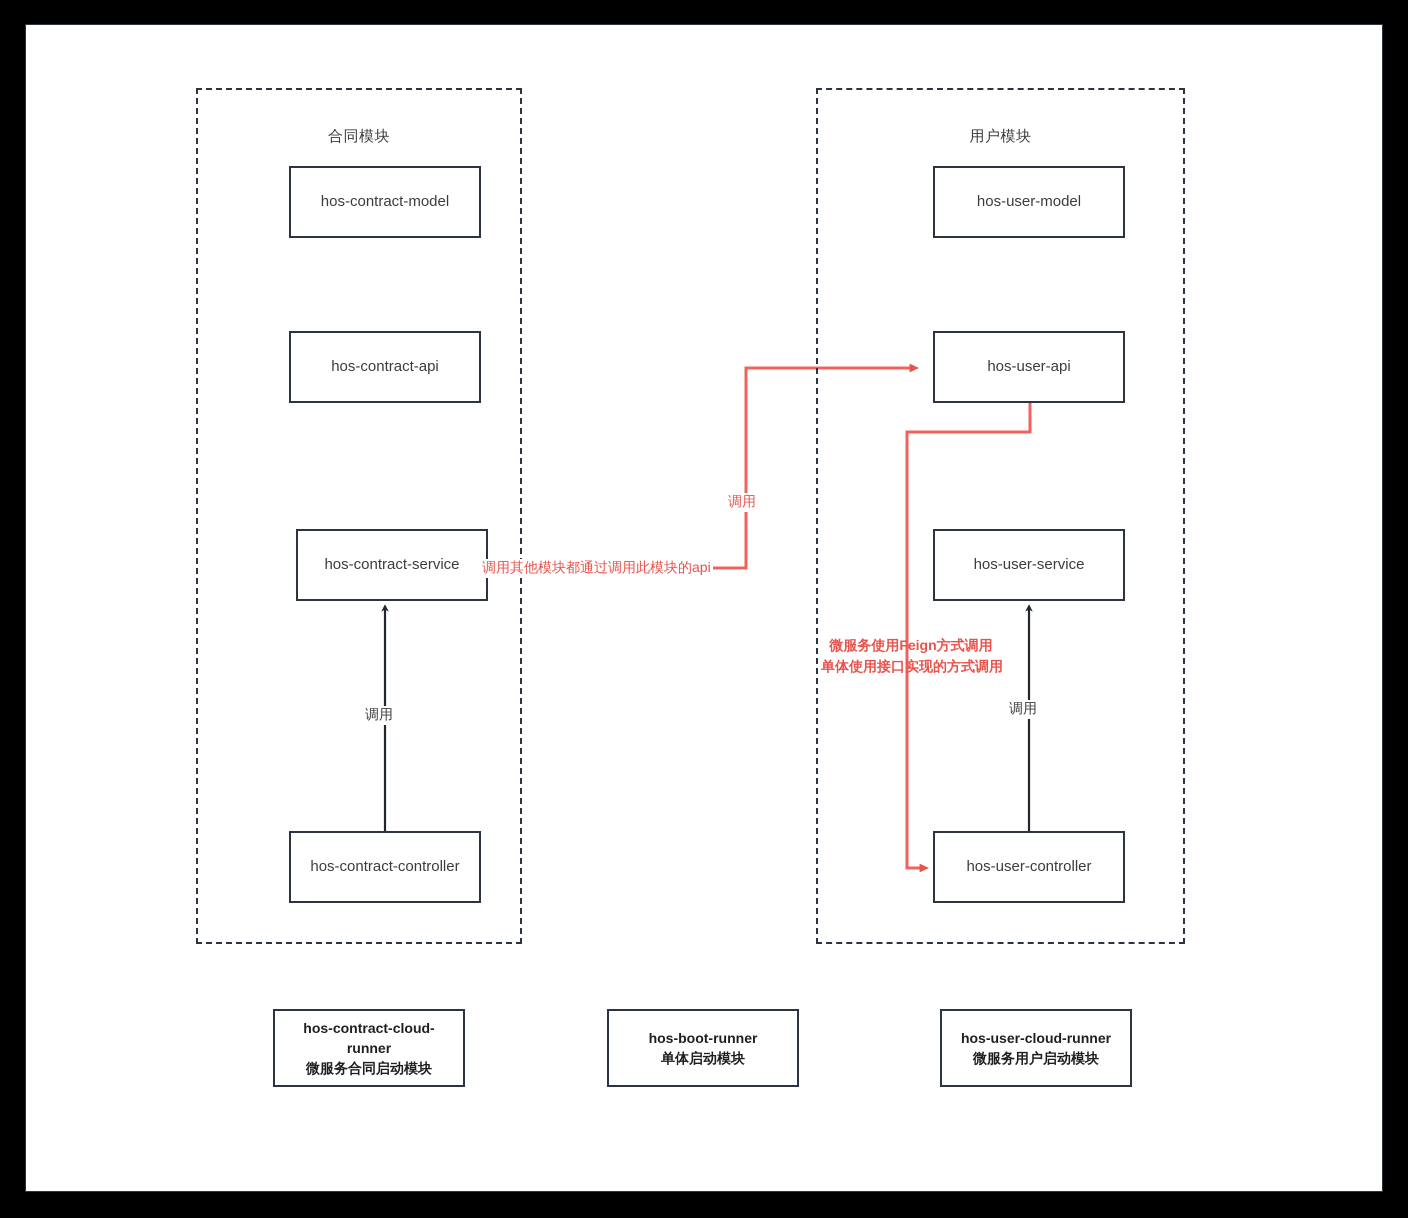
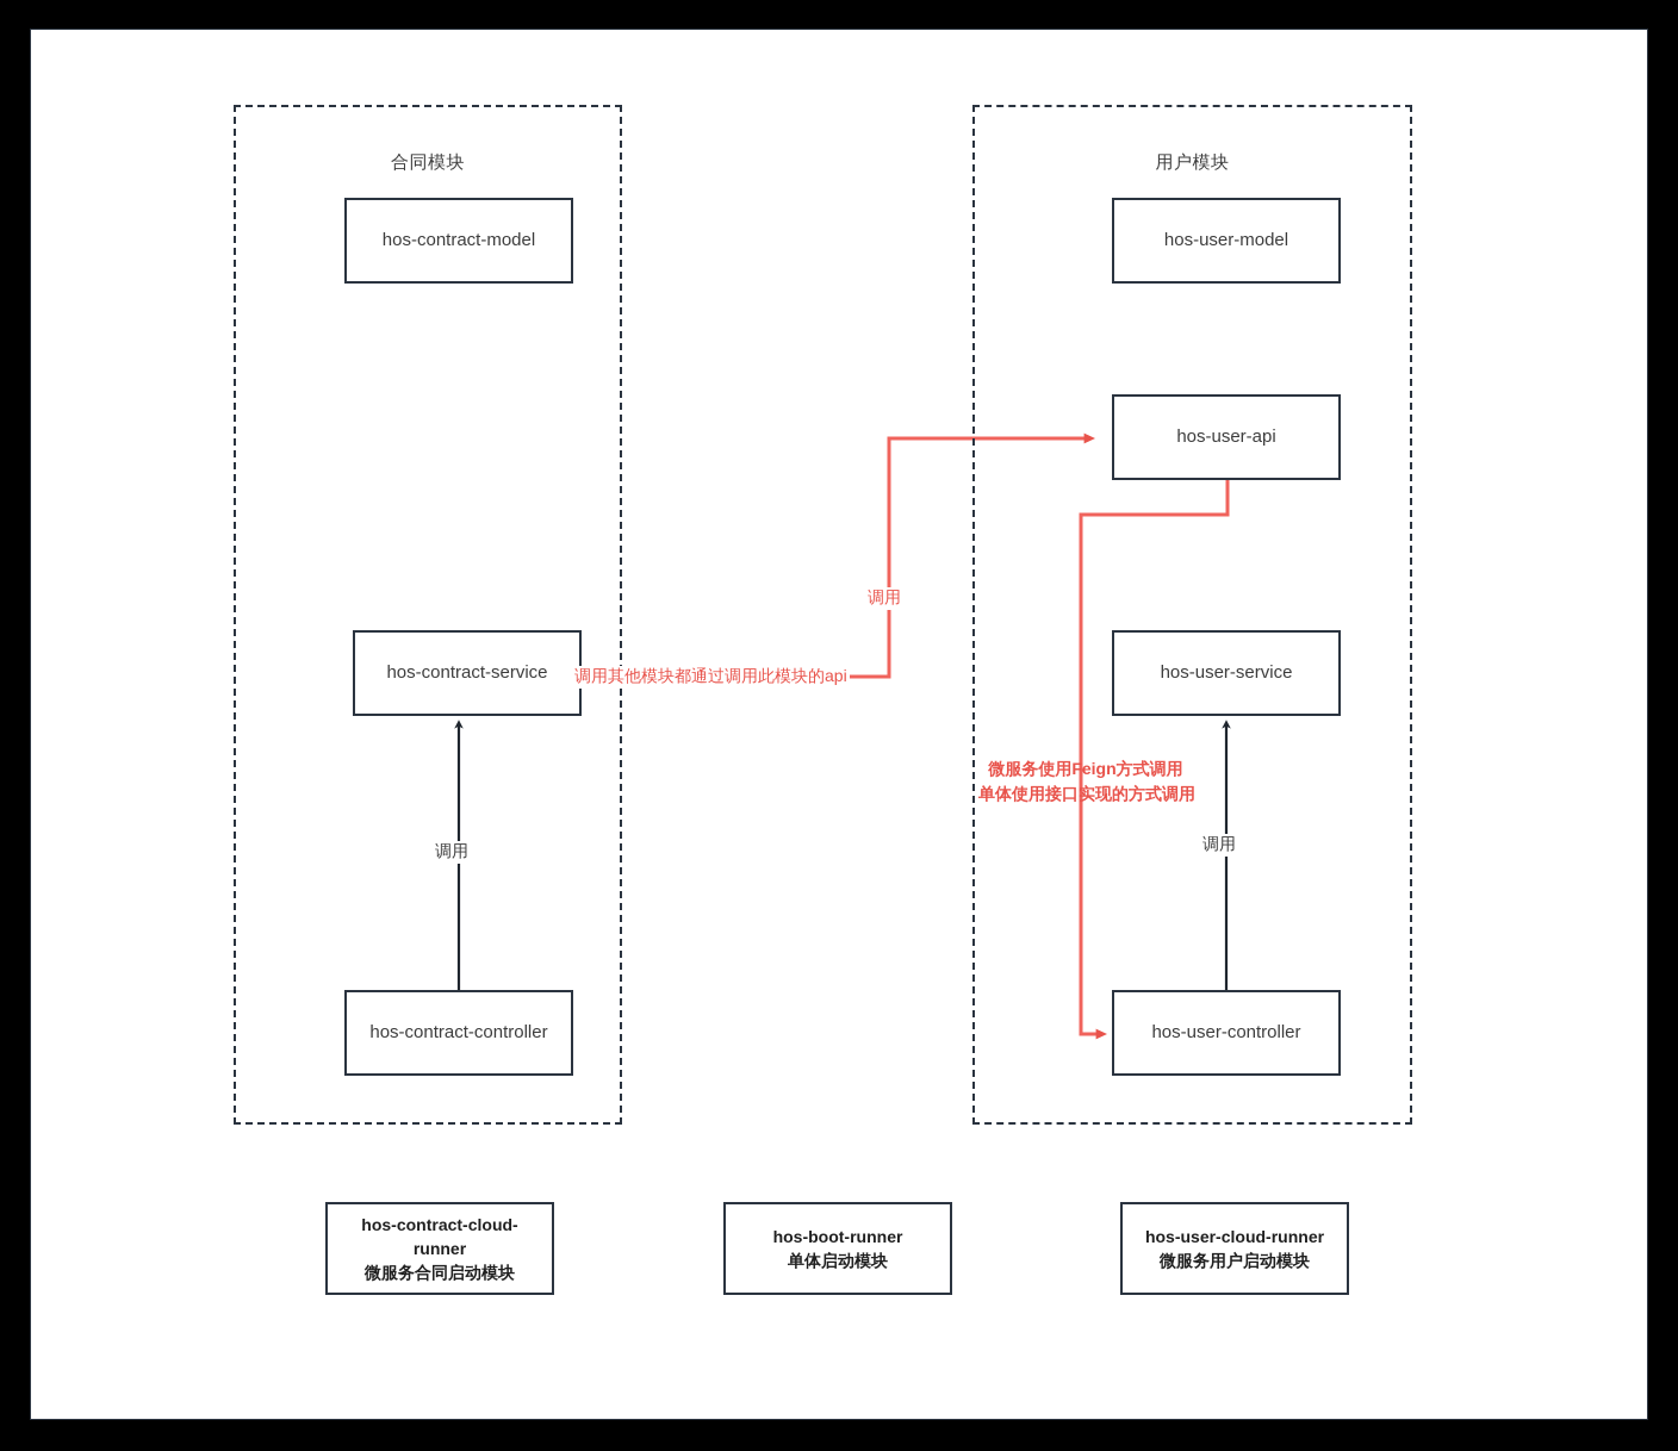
  合同模块
  用户模块
  hos-contract-model
- hos-contract-api
  hos-contract-service
  hos-contract-controller
  hos-user-model
  hos-user-api
  hos-user-service
  hos-user-controller
  调用
  调用
  调用
  调用其他模块都通过调用此模块的api
  微服务使用Feign方式调用
  单体使用接口实现的方式调用
  hos-contract-cloud-runner
  微服务合同启动模块
  hos-boot-runner
  单体启动模块
  hos-user-cloud-runner
  微服务用户启动模块
